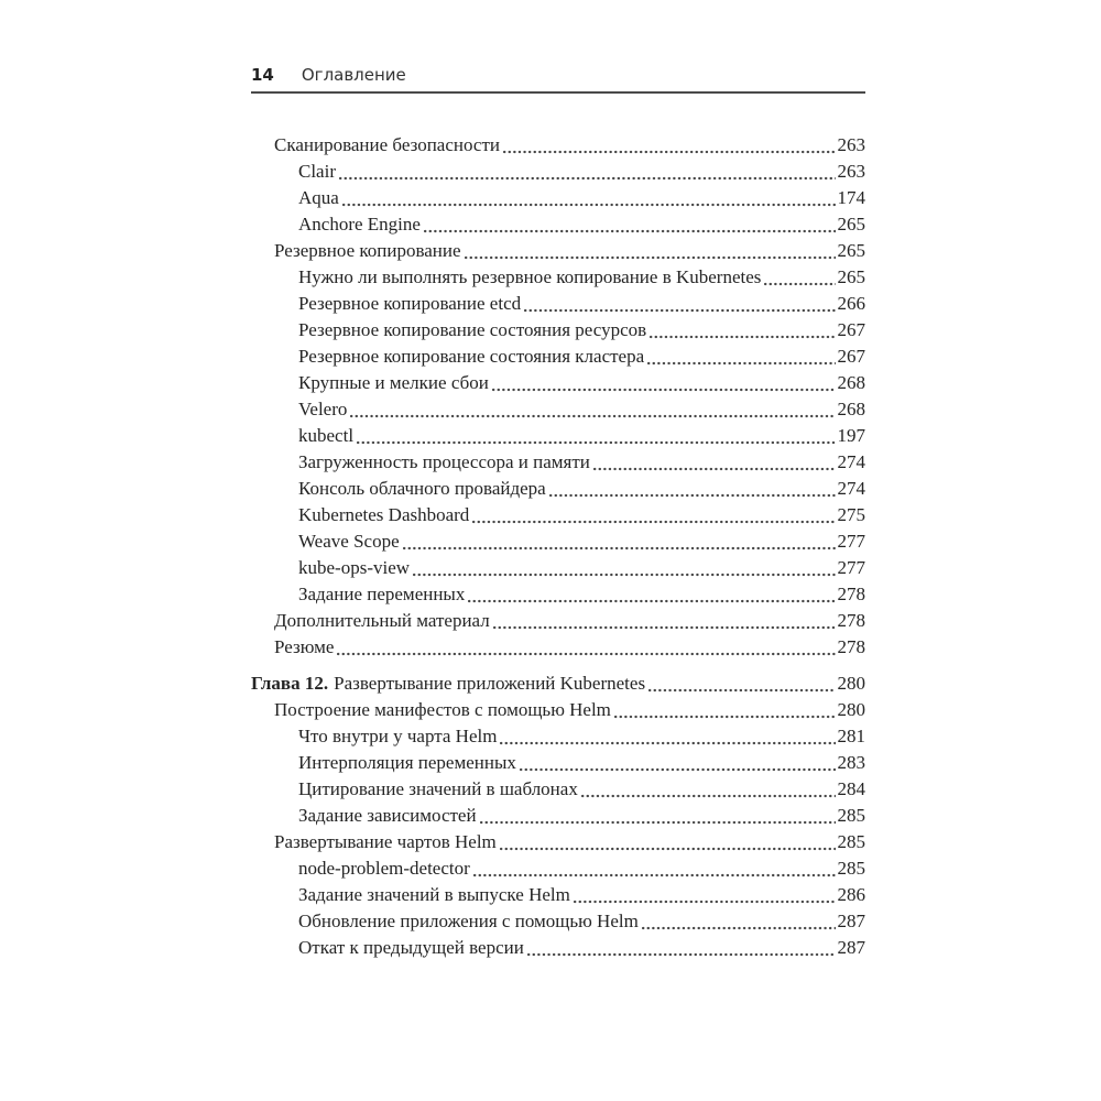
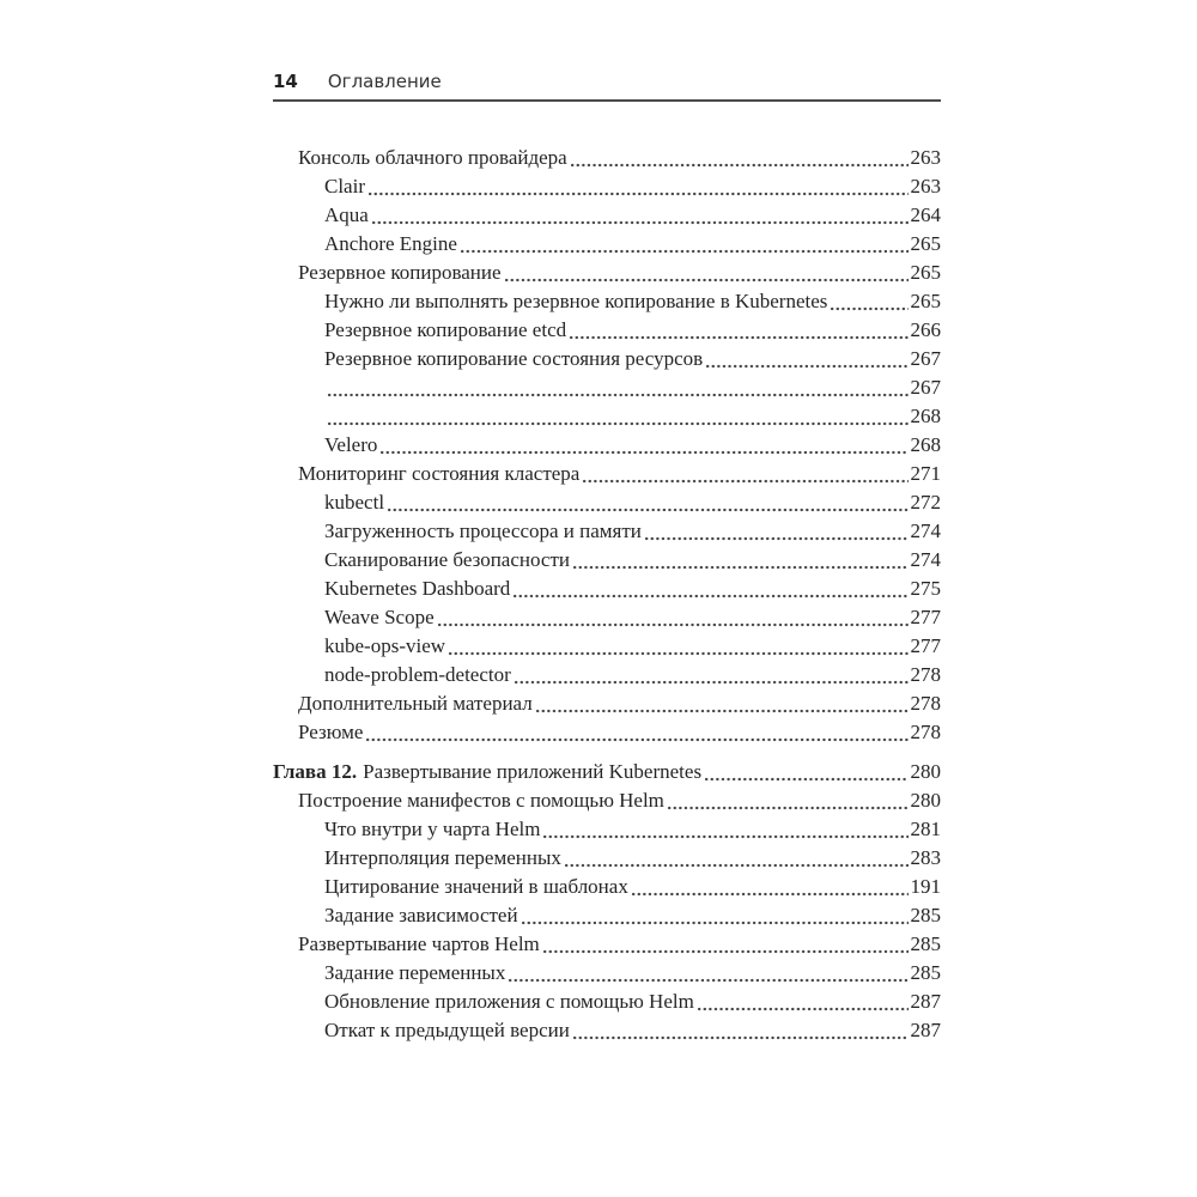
  14
  Оглавление
- Сканирование безопасности
+ Консоль облачного провайдера
  263
  Clair
  263
  Aqua
- 174
+ 264
  Anchore Engine
  265
  Резервное копирование
  265
  Нужно ли выполнять резервное копирование в Kubernetes
  265
  Резервное копирование etcd
  266
  Резервное копирование состояния ресурсов
  267
- Резервное копирование состояния кластера
  267
- Крупные и мелкие сбои
  268
  Velero
  268
+ Мониторинг состояния кластера
+ 271
  kubectl
- 197
+ 272
  Загруженность процессора и памяти
  274
- Консоль облачного провайдера
+ Сканирование безопасности
  274
  Kubernetes Dashboard
  275
  Weave Scope
  277
  kube-ops-view
  277
- Задание переменных
+ node-problem-detector
  278
  Дополнительный материал
  278
  Резюме
  278
  Глава 12.
  Развертывание приложений Kubernetes
  280
  Построение манифестов с помощью Helm
  280
  Что внутри у чарта Helm
  281
  Интерполяция переменных
  283
  Цитирование значений в шаблонах
- 284
+ 191
  Задание зависимостей
  285
  Развертывание чартов Helm
  285
- node-problem-detector
+ Задание переменных
  285
- Задание значений в выпуске Helm
- 286
  Обновление приложения с помощью Helm
  287
  Откат к предыдущей версии
  287
